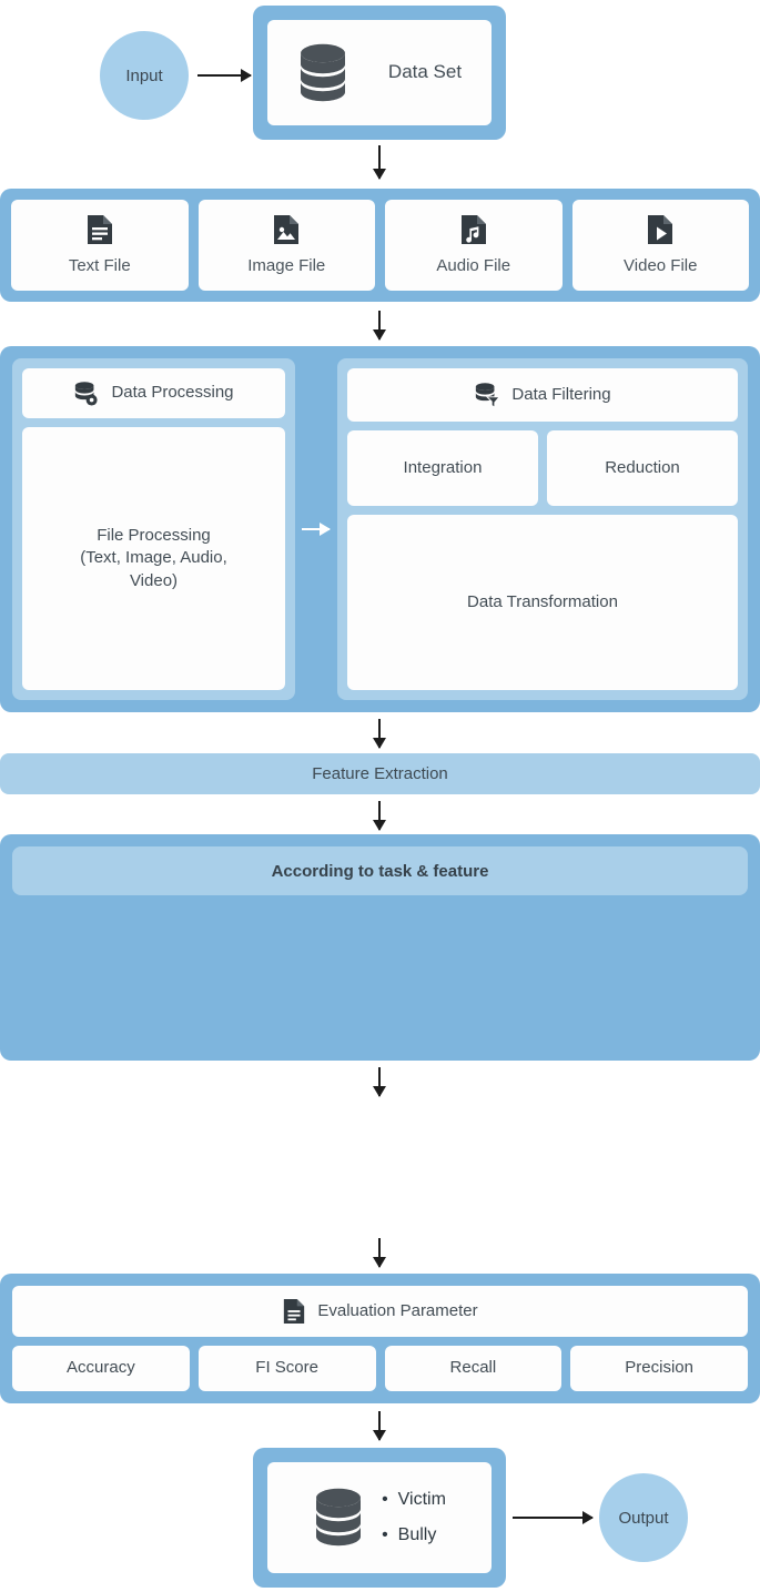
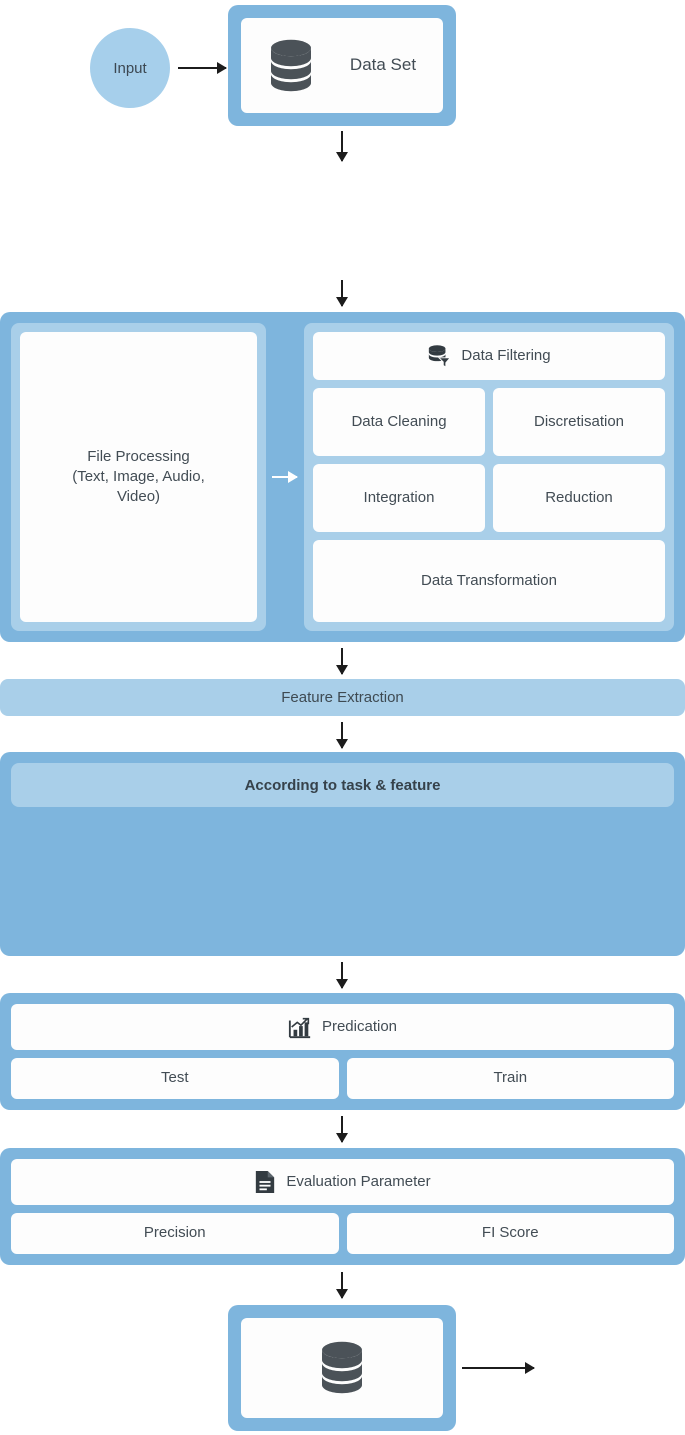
  Input
  Data Set
- Text File
- Image File
- Audio File
- Video File
- Data Processing
  File Processing
  (Text, Image, Audio,
  Video)
  Data Filtering
+ Data Cleaning
+ Discretisation
  Integration
  Reduction
  Data Transformation
  Feature Extraction
  According to task & feature
+ Predication
+ Test
+ Train
  Evaluation Parameter
- Accuracy
- FI Score
+ Precision
- Recall
- Precision
+ FI Score
- Victim
- Bully
- Output
